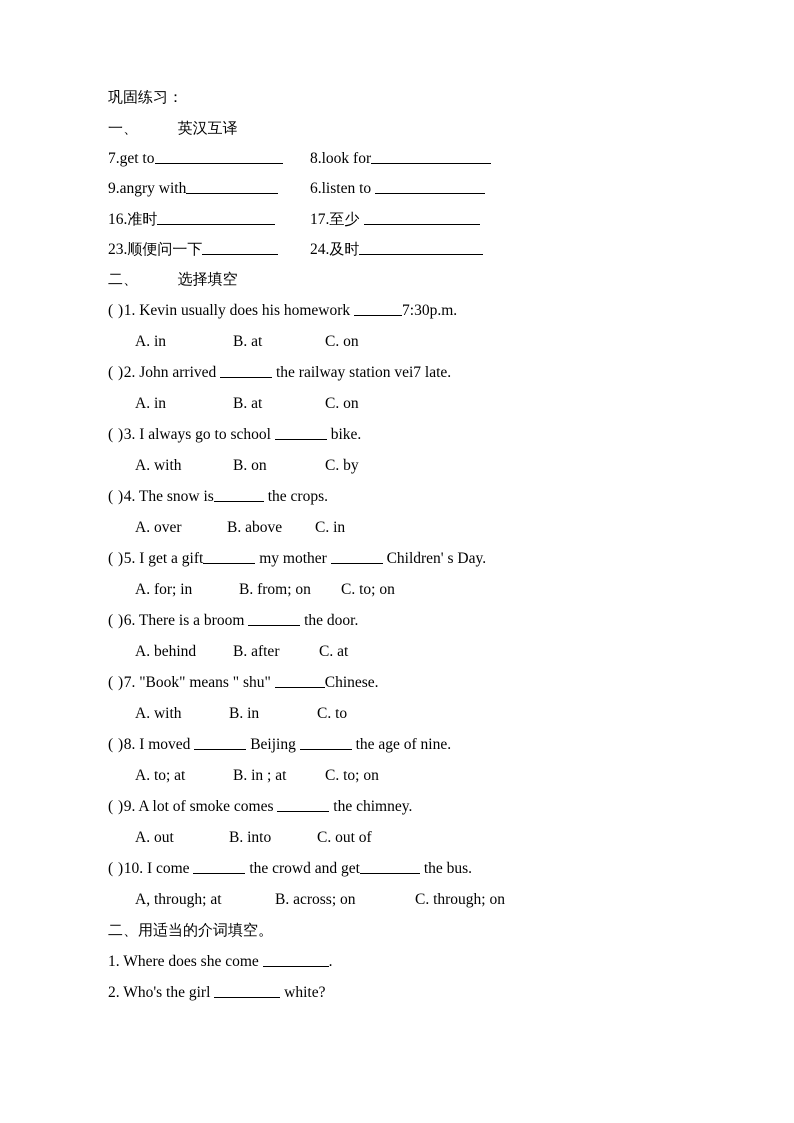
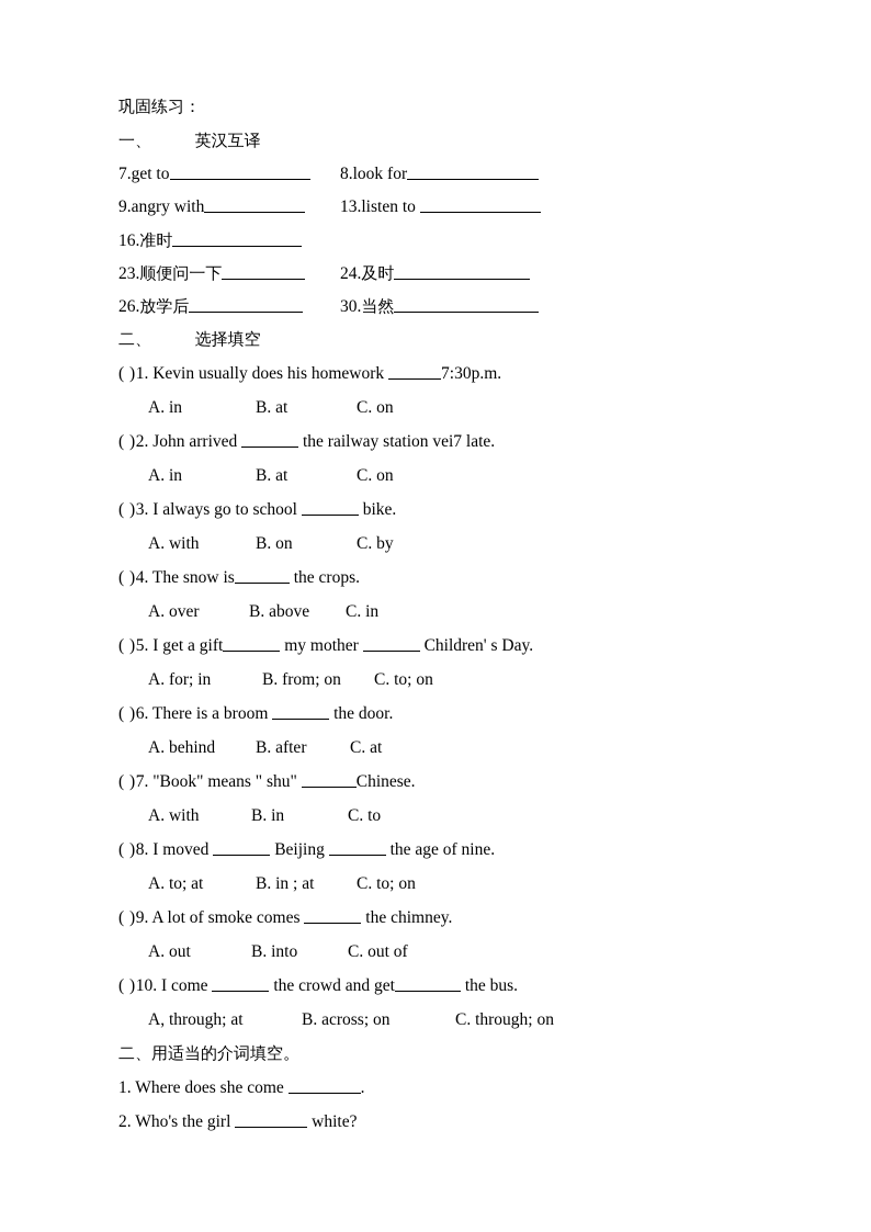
  巩固练习：
  一、 英汉互译
  7.get to
  8.look for
  9.angry with
- 6.listen to
+ 13.listen to
  16.准时
- 17.至少
  23.顺便问一下
  24.及时
+ 26.放学后
+ 30.当然
  二、 选择填空
  ( )1. Kevin usually does his homework 7:30p.m.
  A. in
  B. at
  C. on
  ( )2. John arrived the railway station vei7 late.
  A. in
  B. at
  C. on
  ( )3. I always go to school bike.
  A. with
  B. on
  C. by
  ( )4. The snow is the crops.
  A. over
  B. above
  C. in
  ( )5. I get a gift my mother Children' s Day.
  A. for; in
  B. from; on
  C. to; on
  ( )6. There is a broom the door.
  A. behind
  B. after
  C. at
  ( )7. "Book" means " shu" Chinese.
  A. with
  B. in
  C. to
  ( )8. I moved Beijing the age of nine.
  A. to; at
  B. in ; at
  C. to; on
  ( )9. A lot of smoke comes the chimney.
  A. out
  B. into
  C. out of
  ( )10. I come the crowd and get the bus.
  A, through; at
  B. across; on
  C. through; on
  二、用适当的介词填空。
  1. Where does she come .
  2. Who's the girl white?
